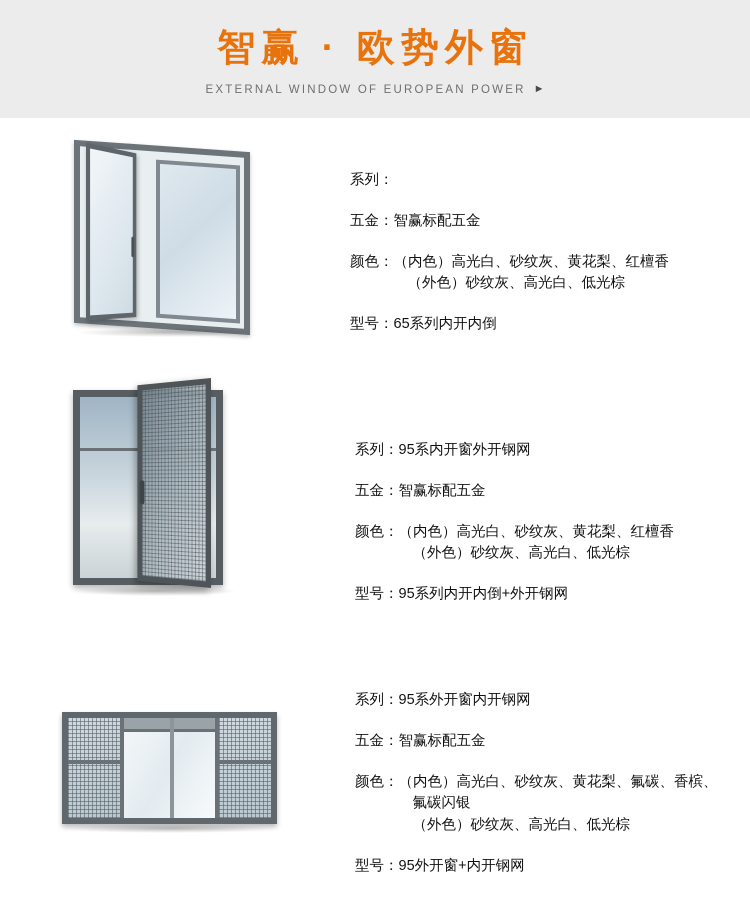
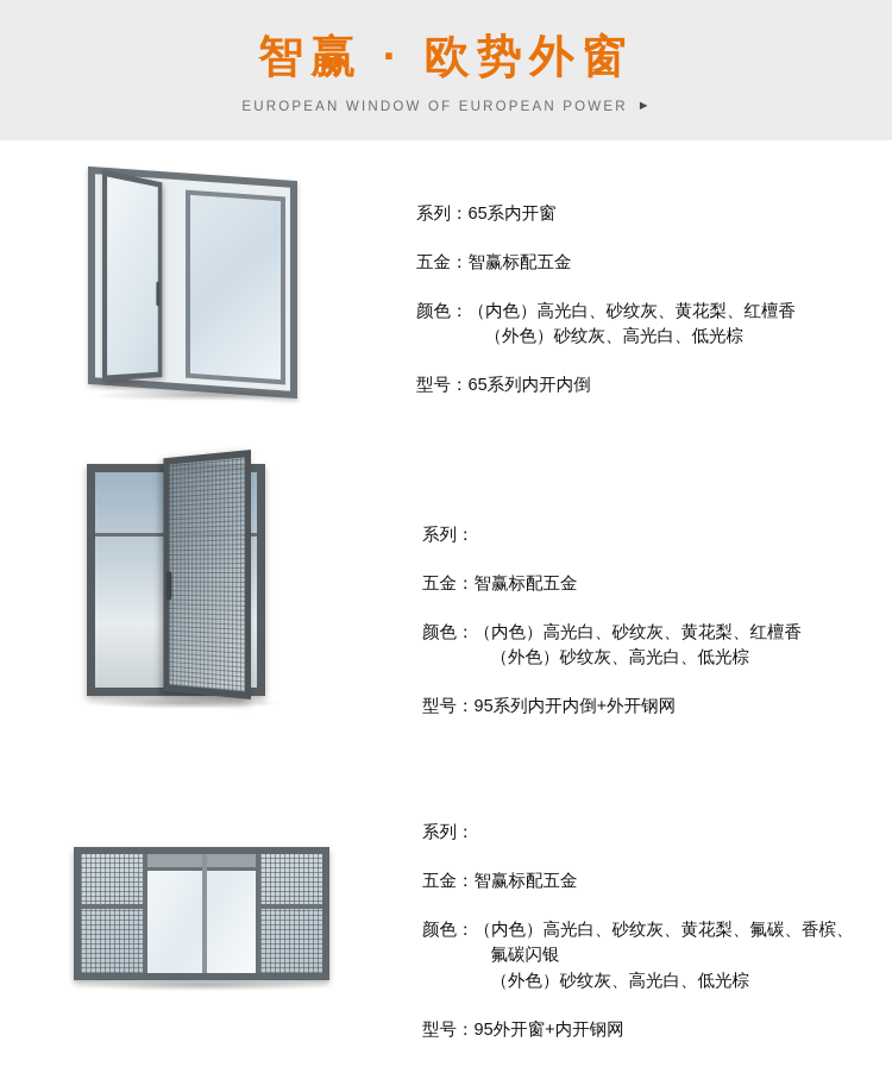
  智赢 · 欧势外窗
- EXTERNAL WINDOW OF EUROPEAN POWER
+ EUROPEAN WINDOW OF EUROPEAN POWER
  ►
  系列：
+ 65系内开窗
  五金：
  智赢标配五金
  颜色：
  （内色）高光白、砂纹灰、黄花梨、红檀香
  （外色）砂纹灰、高光白、低光棕
  型号：
  65系列内开内倒
  系列：
- 95系内开窗外开钢网
  五金：
  智赢标配五金
  颜色：
  （内色）高光白、砂纹灰、黄花梨、红檀香
  （外色）砂纹灰、高光白、低光棕
  型号：
  95系列内开内倒+外开钢网
  系列：
- 95系外开窗内开钢网
  五金：
  智赢标配五金
  颜色：
  （内色）高光白、砂纹灰、黄花梨、氟碳、香槟、
  氟碳闪银
  （外色）砂纹灰、高光白、低光棕
  型号：
  95外开窗+内开钢网
